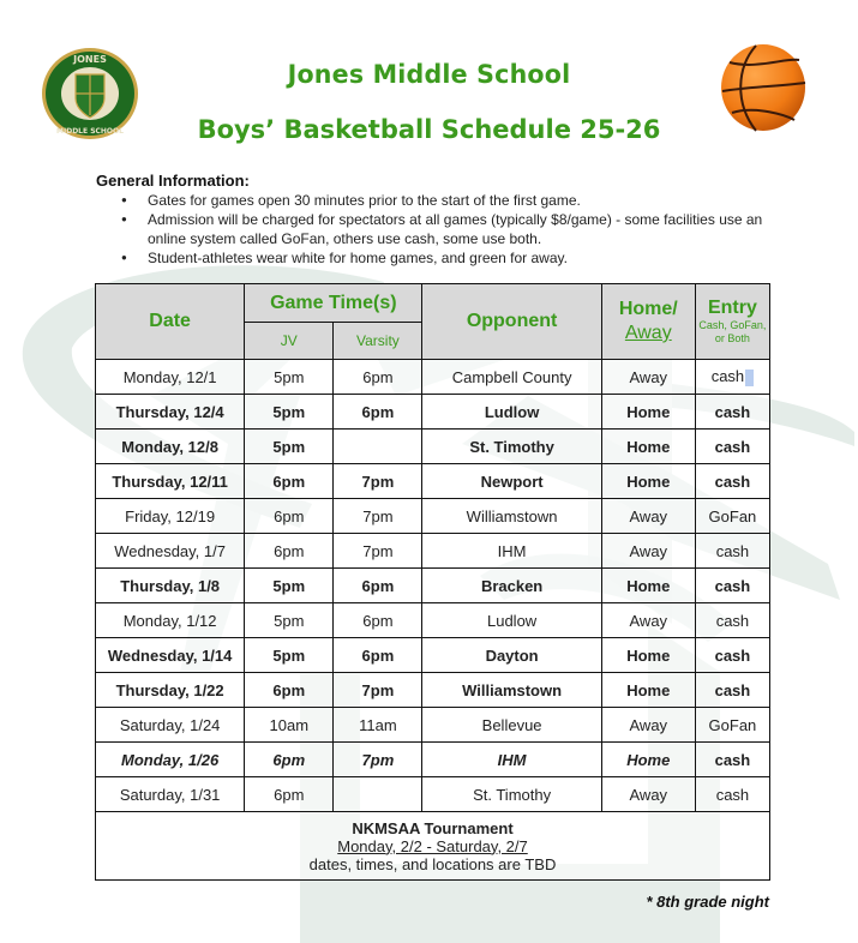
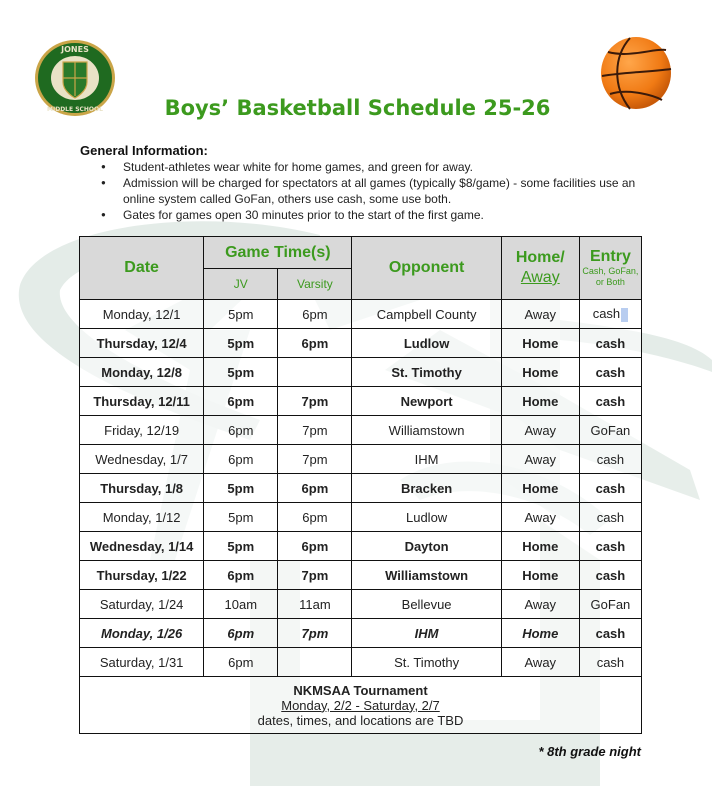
  JONES
- Jones Middle School
  Boys’ Basketball Schedule 25-26
  General Information:
- Gates for games open 30 minutes prior to the start of the first game.
+ Student-athletes wear white for home games, and green for away.
  Admission will be charged for spectators at all games (typically $8/game) - some facilities use an online system called GoFan, others use cash, some use both.
- Student-athletes wear white for home games, and green for away.
+ Gates for games open 30 minutes prior to the start of the first game.
  Date	Game Time(s)	Opponent	Home/ Away	Entry Cash, GoFan, or Both
  JV	Varsity
  Monday, 12/1	5pm	6pm	Campbell County	Away	cash
  Thursday, 12/4	5pm	6pm	Ludlow	Home	cash
  Monday, 12/8	5pm		St. Timothy	Home	cash
  Thursday, 12/11	6pm	7pm	Newport	Home	cash
  Friday, 12/19	6pm	7pm	Williamstown	Away	GoFan
  Wednesday, 1/7	6pm	7pm	IHM	Away	cash
  Thursday, 1/8	5pm	6pm	Bracken	Home	cash
  Monday, 1/12	5pm	6pm	Ludlow	Away	cash
  Wednesday, 1/14	5pm	6pm	Dayton	Home	cash
  Thursday, 1/22	6pm	7pm	Williamstown	Home	cash
  Saturday, 1/24	10am	11am	Bellevue	Away	GoFan
  Monday, 1/26	6pm	7pm	IHM	Home	cash
  Saturday, 1/31	6pm		St. Timothy	Away	cash
  NKMSAA Tournament Monday, 2/2 - Saturday, 2/7 dates, times, and locations are TBD
  * 8th grade night
